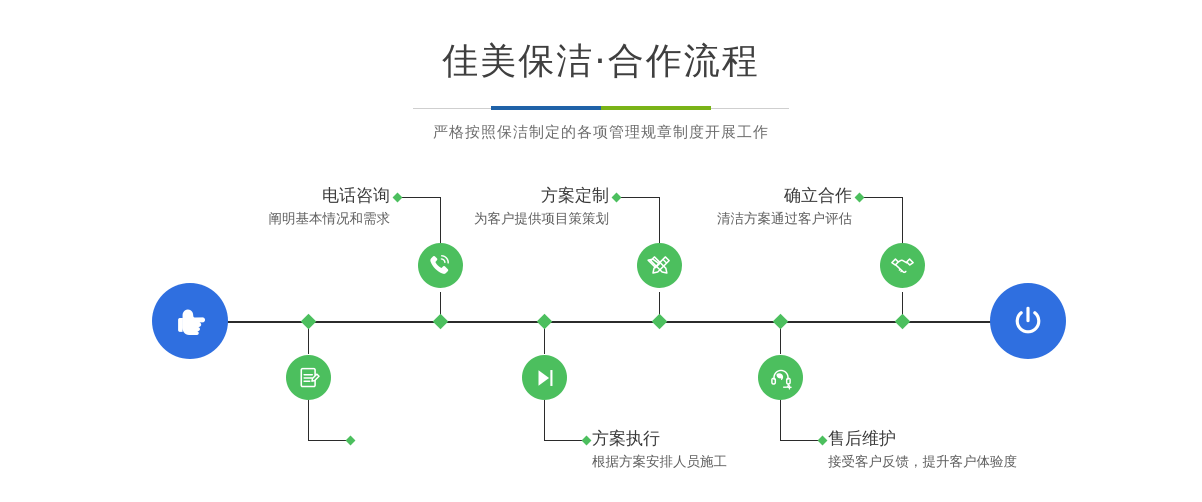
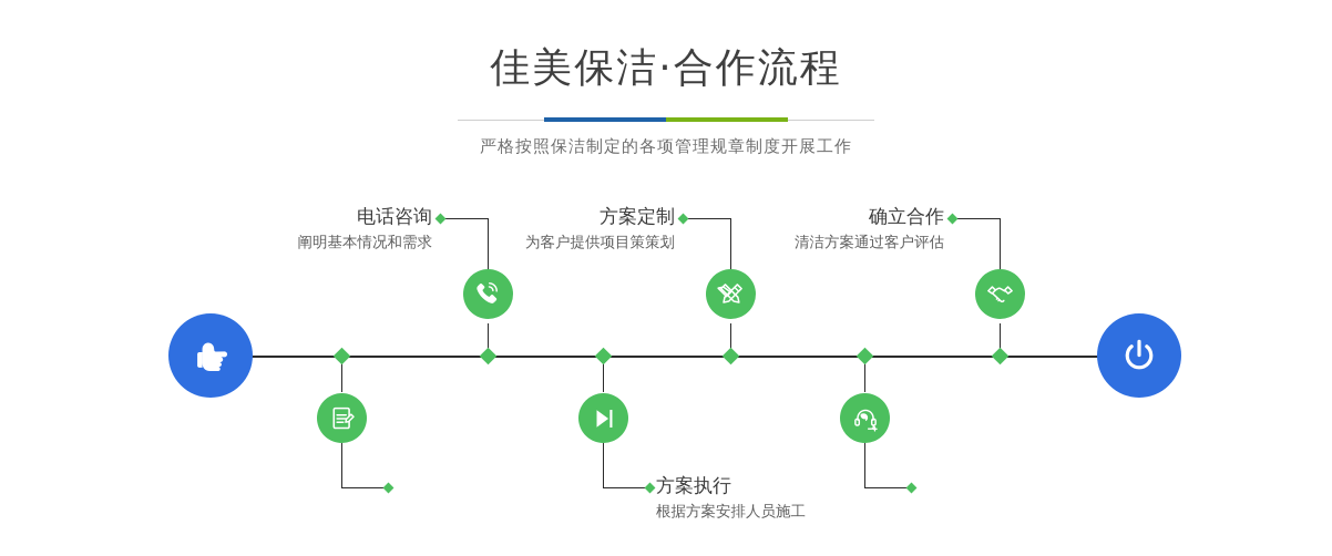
  佳美保洁·合作流程
  严格按照保洁制定的各项管理规章制度开展工作
  电话咨询
  阐明基本情况和需求
  方案定制
  为客户提供项目策策划
  方案执行
  根据方案安排人员施工
  确立合作
  清洁方案通过客户评估
- 售后维护
- 接受客户反馈，提升客户体验度
